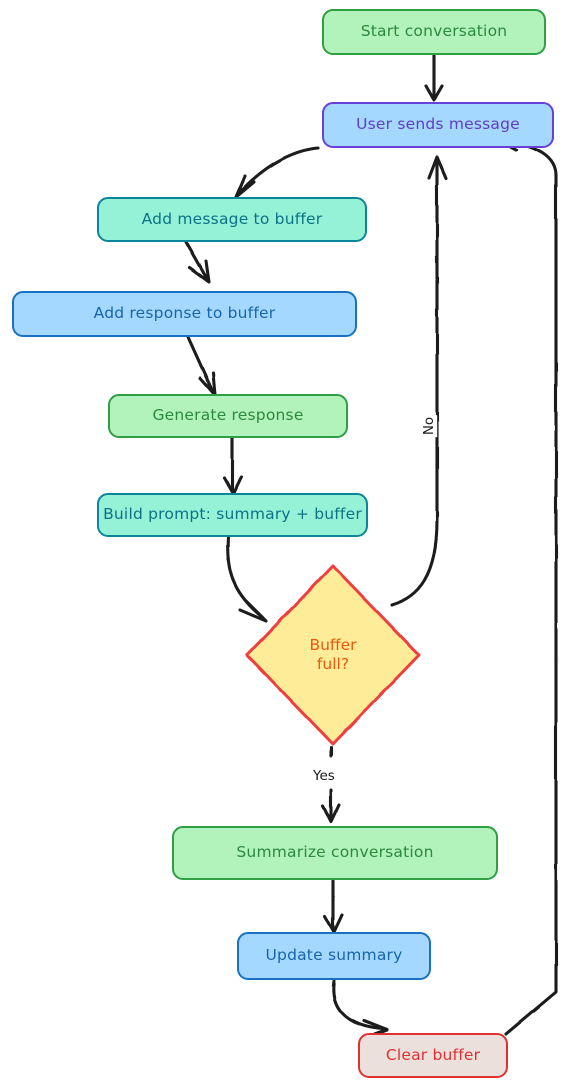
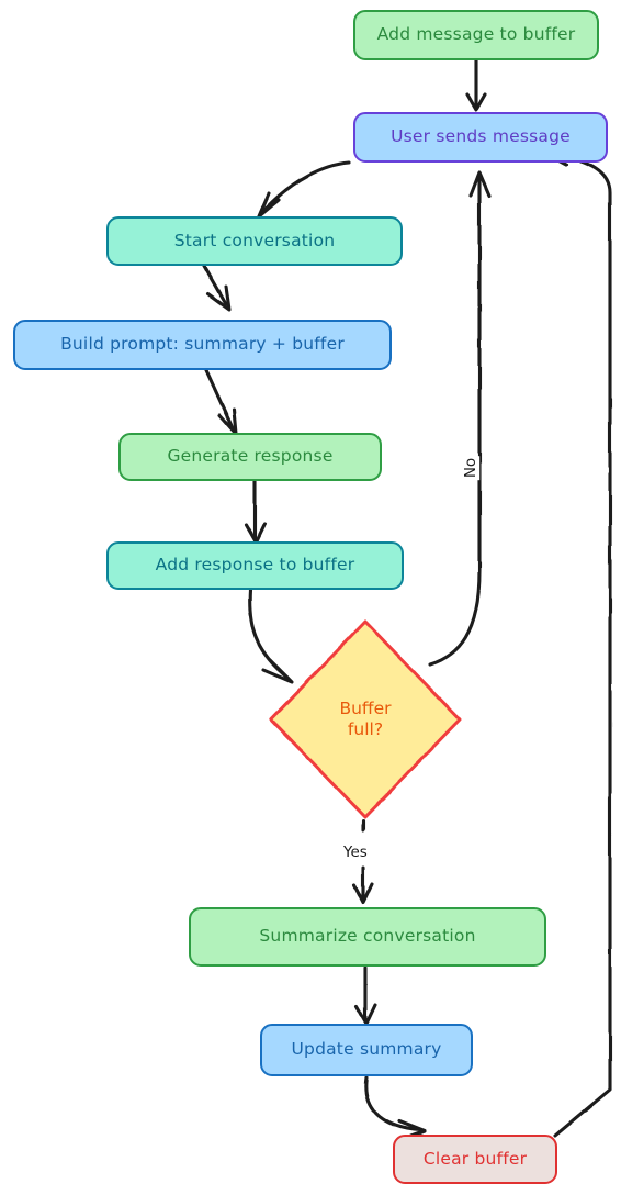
- Start conversation
+ Add message to buffer
  User sends message
- Add message to buffer
+ Start conversation
- Add response to buffer
+ Build prompt: summary + buffer
  Generate response
- Build prompt: summary + buffer
+ Add response to buffer
  Buffer
  full?
  Summarize conversation
  Update summary
  Clear buffer
  Yes
